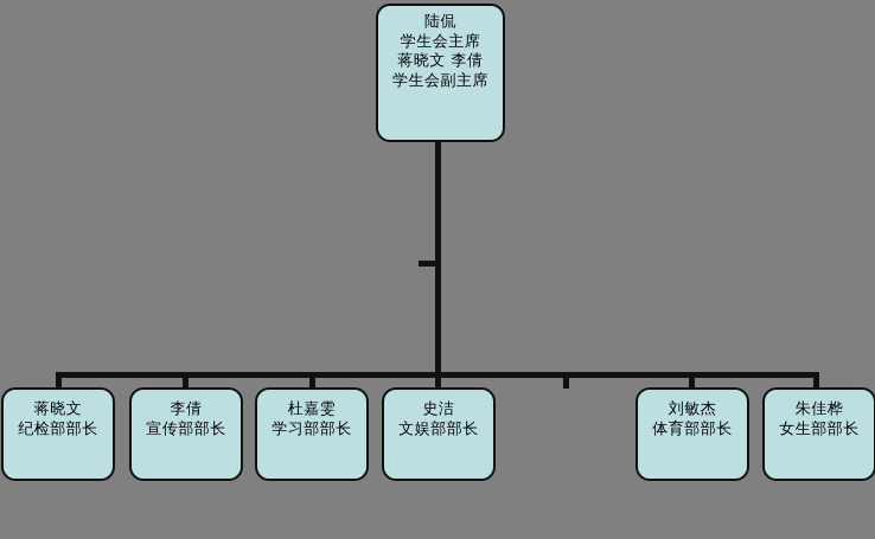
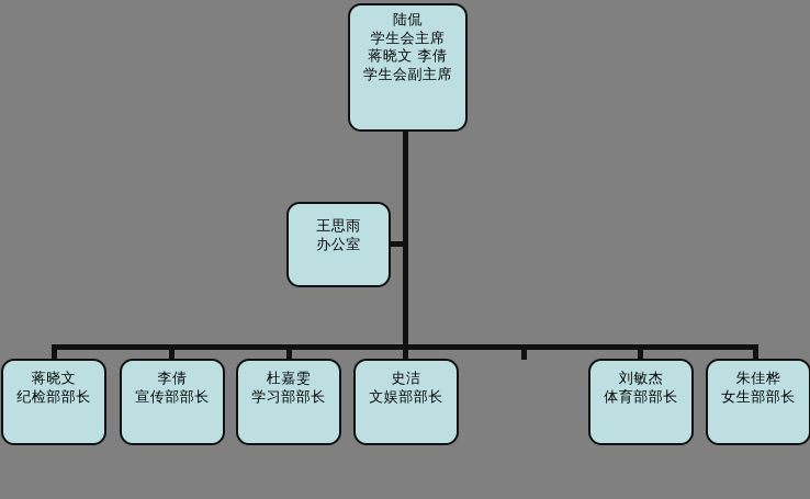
  陆侃
  学生会主席
  蒋晓文 李倩
  学生会副主席
+ 王思雨
+ 办公室
  蒋晓文
  纪检部部长
  李倩
  宣传部部长
  杜嘉雯
  学习部部长
  史洁
  文娱部部长
  刘敏杰
  体育部部长
  朱佳桦
  女生部部长
